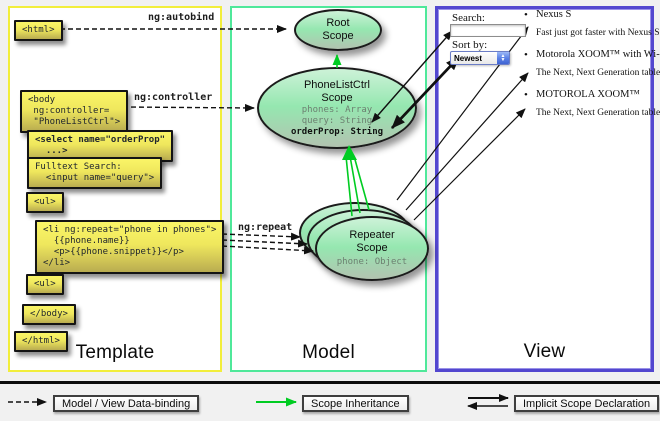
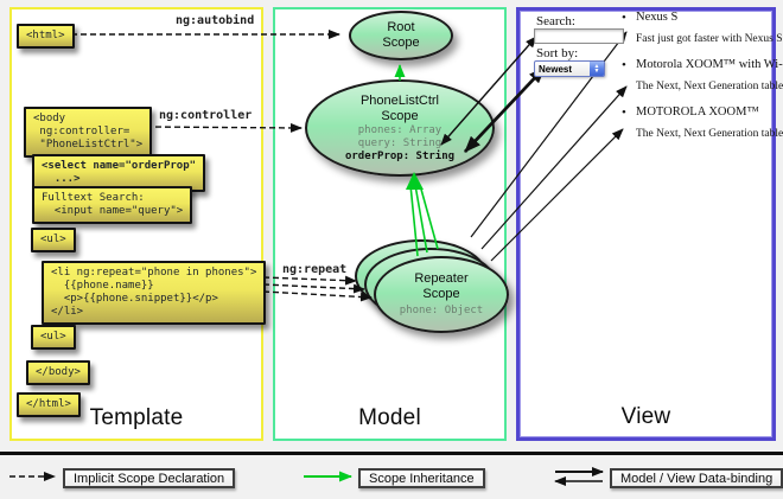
  Template
  Model
  View
  <html>
  <body
  ng:controller=
  "PhoneListCtrl">
  <select name="orderProp"
  ...>
  Fulltext Search:
  <input name="query">
  <ul>
  <li ng:repeat="phone in phones">
  {{phone.name}}
  <p>{{phone.snippet}}</p>
  </li>
  <ul>
  </body>
  </html>
  ng:autobind
  ng:controller
  ng:repeat
  Root
  Scope
  PhoneListCtrl
  Scope
  phones: Array
  query: String
  orderProp: String
  Repeater
  Scope
  phone: Object
  Search:
  Sort by:
  Newest
  Nexus S
  Fast just got faster with Nexus S
  Motorola XOOM™ with Wi-
  The Next, Next Generation table
  MOTOROLA XOOM™
  The Next, Next Generation table
- Model / View Data-binding
+ Implicit Scope Declaration
  Scope Inheritance
- Implicit Scope Declaration
+ Model / View Data-binding
